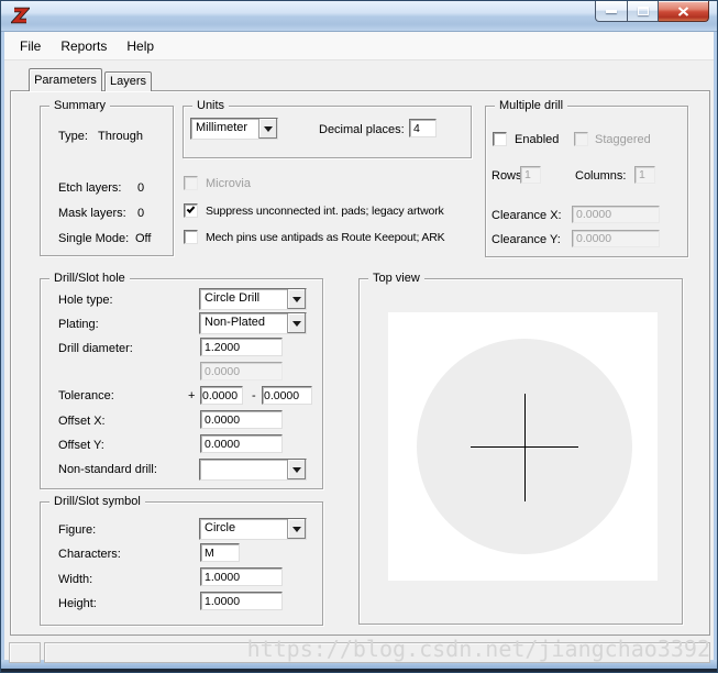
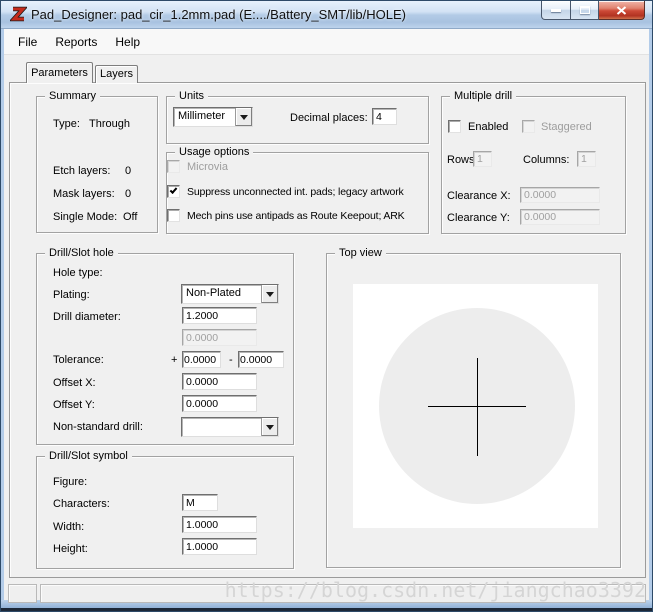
+ Pad_Designer: pad_cir_1.2mm.pad (E:.../Battery_SMT/lib/HOLE)
  File
  Reports
  Help
  Parameters
  Layers
  Summary
  Type:
  Through
  Etch layers:
  0
  Mask layers:
  0
  Single Mode:
  Off
  Units
  Millimeter
  Decimal places:
  4
+ Usage options
  Microvia
  Suppress unconnected int. pads; legacy artwork
  Mech pins use antipads as Route Keepout; ARK
  Multiple drill
  Enabled
  Staggered
  Rows
  1
  Columns:
  1
  Clearance X:
  0.0000
  Clearance Y:
  0.0000
  Drill/Slot hole
  Hole type:
- Circle Drill
  Plating:
  Non-Plated
  Drill diameter:
  1.2000
  0.0000
  Tolerance:
  +
  0.0000
  -
  0.0000
  Offset X:
  0.0000
  Offset Y:
  0.0000
  Non-standard drill:
  Drill/Slot symbol
  Figure:
- Circle
  Characters:
  M
  Width:
  1.0000
  Height:
  1.0000
  Top view
  https://blog.csdn.net/jiangchao3392
